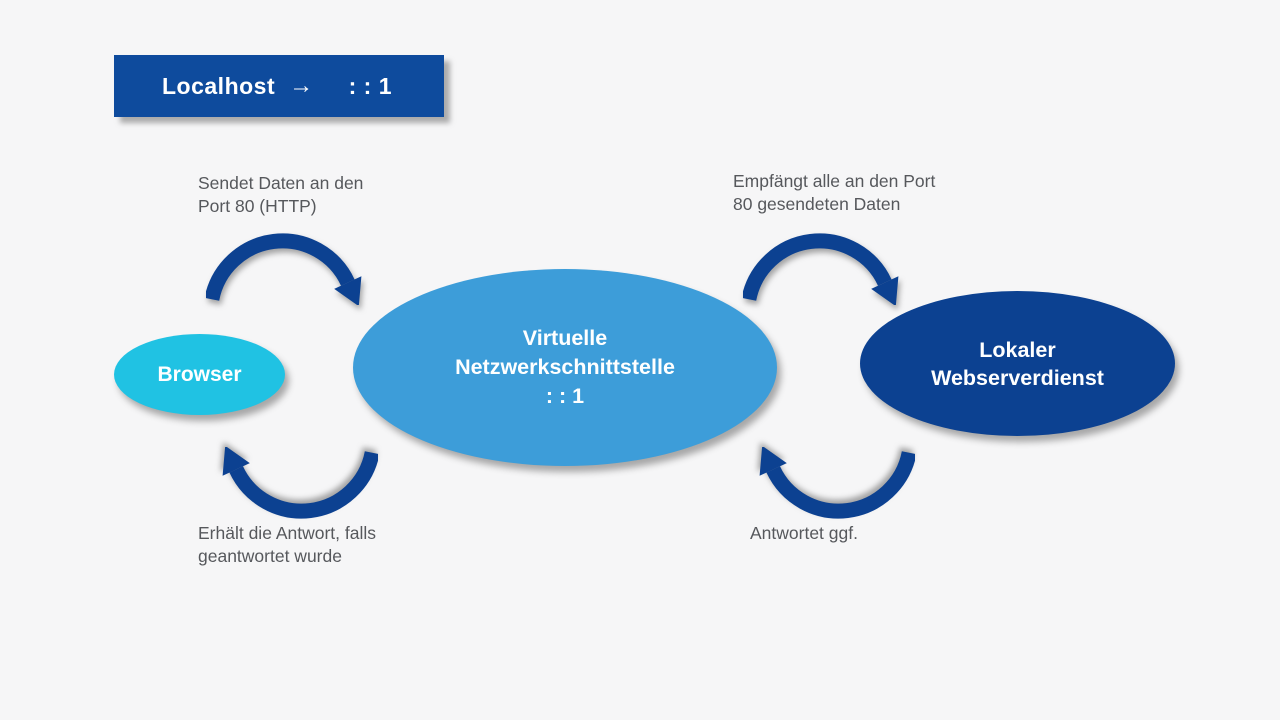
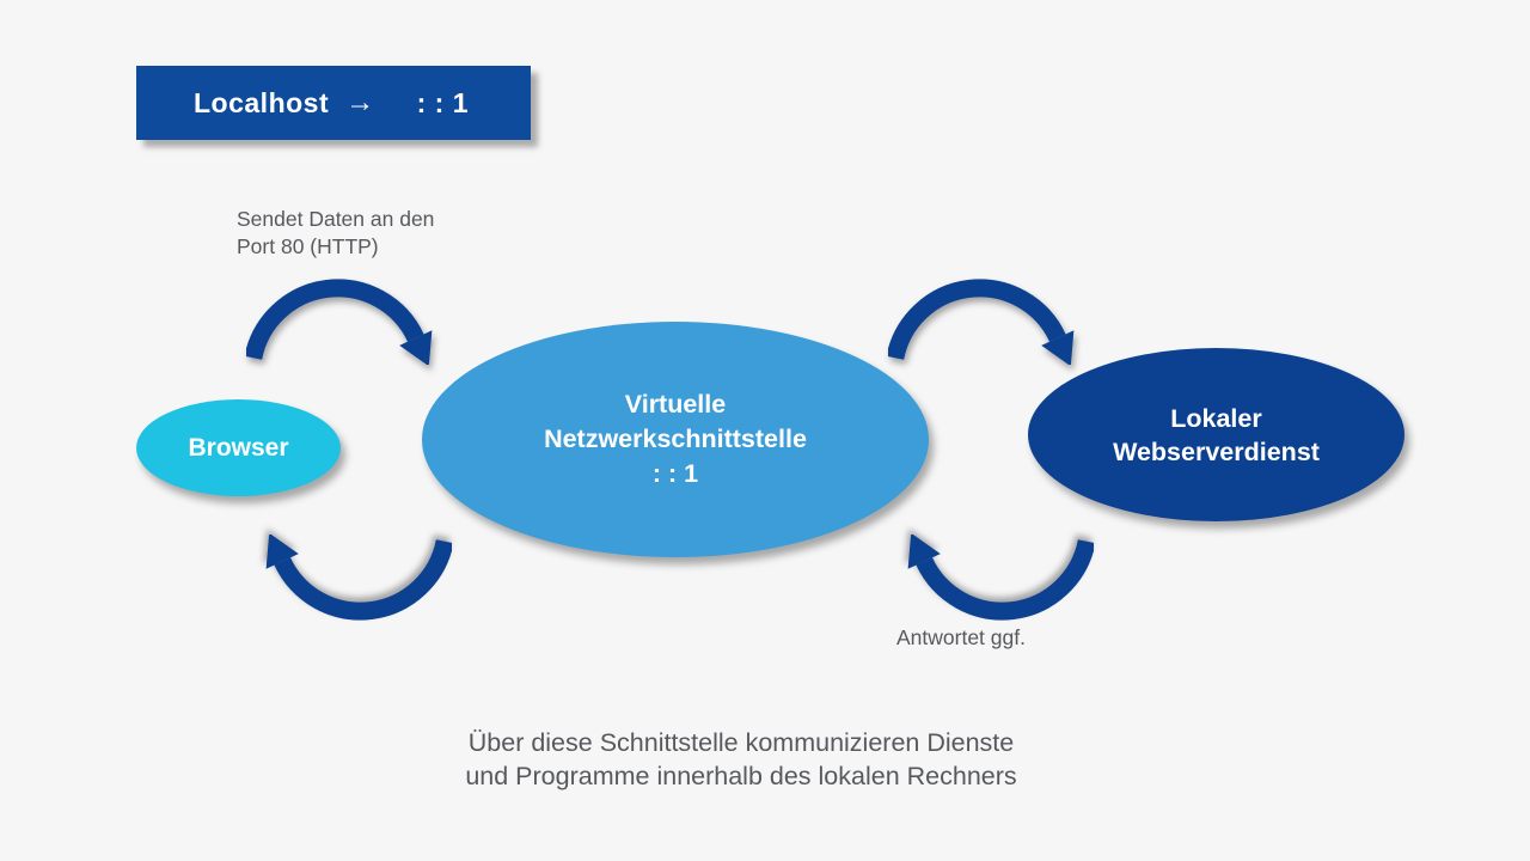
  Localhost
  →
  : : 1
  Sendet Daten an den
  Port 80 (HTTP)
- Empfängt alle an den Port
- 80 gesendeten Daten
- Erhält die Antwort, falls
- geantwortet wurde
  Antwortet ggf.
  Browser
  Virtuelle
  Netzwerkschnittstelle
  : : 1
  Lokaler
  Webserverdienst
+ Über diese Schnittstelle kommunizieren Dienste
+ und Programme innerhalb des lokalen Rechners
